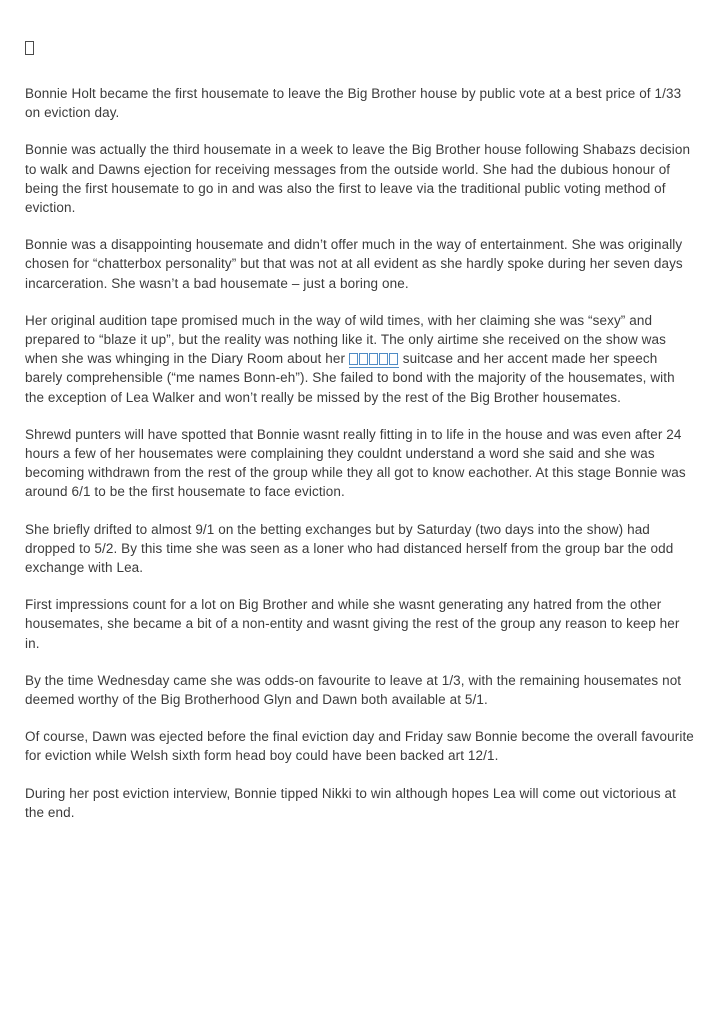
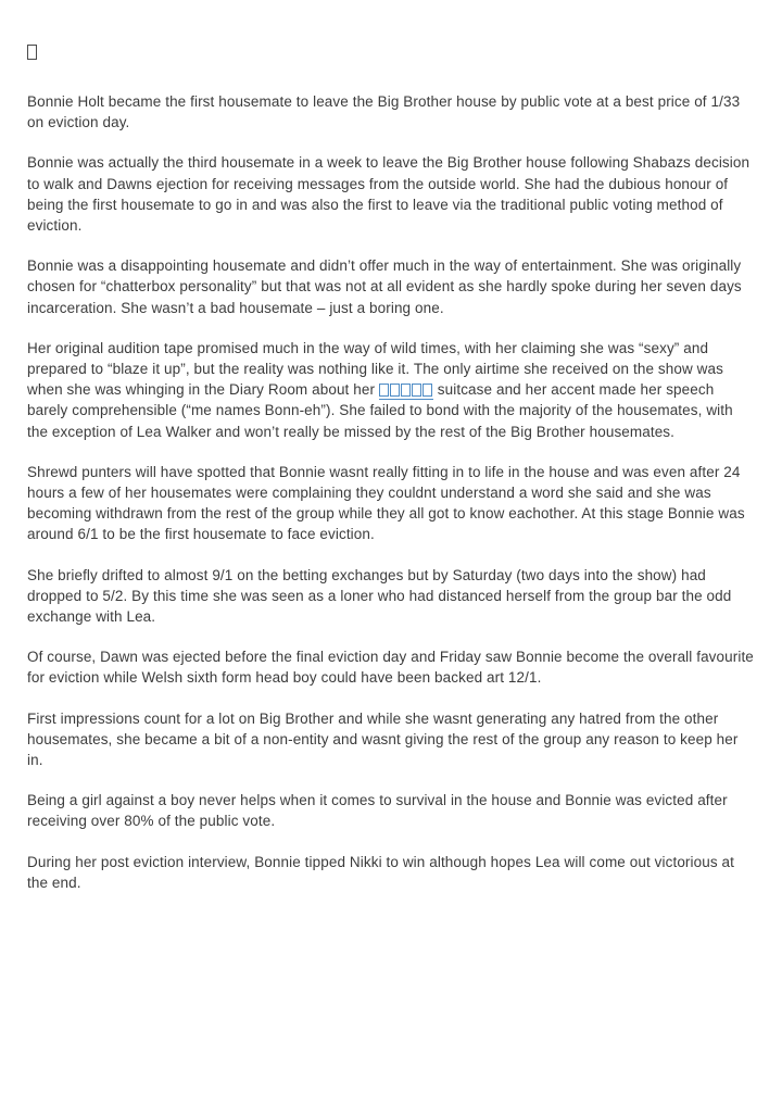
  Bonnie Holt became the first housemate to leave the Big Brother house by public vote at a best price of 1/33 on eviction day.
  Bonnie was actually the third housemate in a week to leave the Big Brother house following Shabazs decision to walk and Dawns ejection for receiving messages from the outside world. She had the dubious honour of being the first housemate to go in and was also the first to leave via the traditional public voting method of eviction.
  Bonnie was a disappointing housemate and didn’t offer much in the way of entertainment. She was originally chosen for “chatterbox personality” but that was not at all evident as she hardly spoke during her seven days incarceration. She wasn’t a bad housemate – just a boring one.
  Her original audition tape promised much in the way of wild times, with her claiming she was “sexy” and prepared to “blaze it up”, but the reality was nothing like it. The only airtime she received on the show was when she was whinging in the Diary Room about her suitcase and her accent made her speech barely comprehensible (“me names Bonn-eh”). She failed to bond with the majority of the housemates, with the exception of Lea Walker and won’t really be missed by the rest of the Big Brother housemates.
  Shrewd punters will have spotted that Bonnie wasnt really fitting in to life in the house and was even after 24 hours a few of her housemates were complaining they couldnt understand a word she said and she was becoming withdrawn from the rest of the group while they all got to know eachother. At this stage Bonnie was around 6/1 to be the first housemate to face eviction.
  She briefly drifted to almost 9/1 on the betting exchanges but by Saturday (two days into the show) had dropped to 5/2. By this time she was seen as a loner who had distanced herself from the group bar the odd exchange with Lea.
- First impressions count for a lot on Big Brother and while she wasnt generating any hatred from the other housemates, she became a bit of a non-entity and wasnt giving the rest of the group any reason to keep her in.
+ Of course, Dawn was ejected before the final eviction day and Friday saw Bonnie become the overall favourite for eviction while Welsh sixth form head boy could have been backed art 12/1.
- By the time Wednesday came she was odds-on favourite to leave at 1/3, with the remaining housemates not deemed worthy of the Big Brotherhood Glyn and Dawn both available at 5/1.
- Of course, Dawn was ejected before the final eviction day and Friday saw Bonnie become the overall favourite for eviction while Welsh sixth form head boy could have been backed art 12/1.
+ First impressions count for a lot on Big Brother and while she wasnt generating any hatred from the other housemates, she became a bit of a non-entity and wasnt giving the rest of the group any reason to keep her in.
+ Being a girl against a boy never helps when it comes to survival in the house and Bonnie was evicted after receiving over 80% of the public vote.
  During her post eviction interview, Bonnie tipped Nikki to win although hopes Lea will come out victorious at the end.
